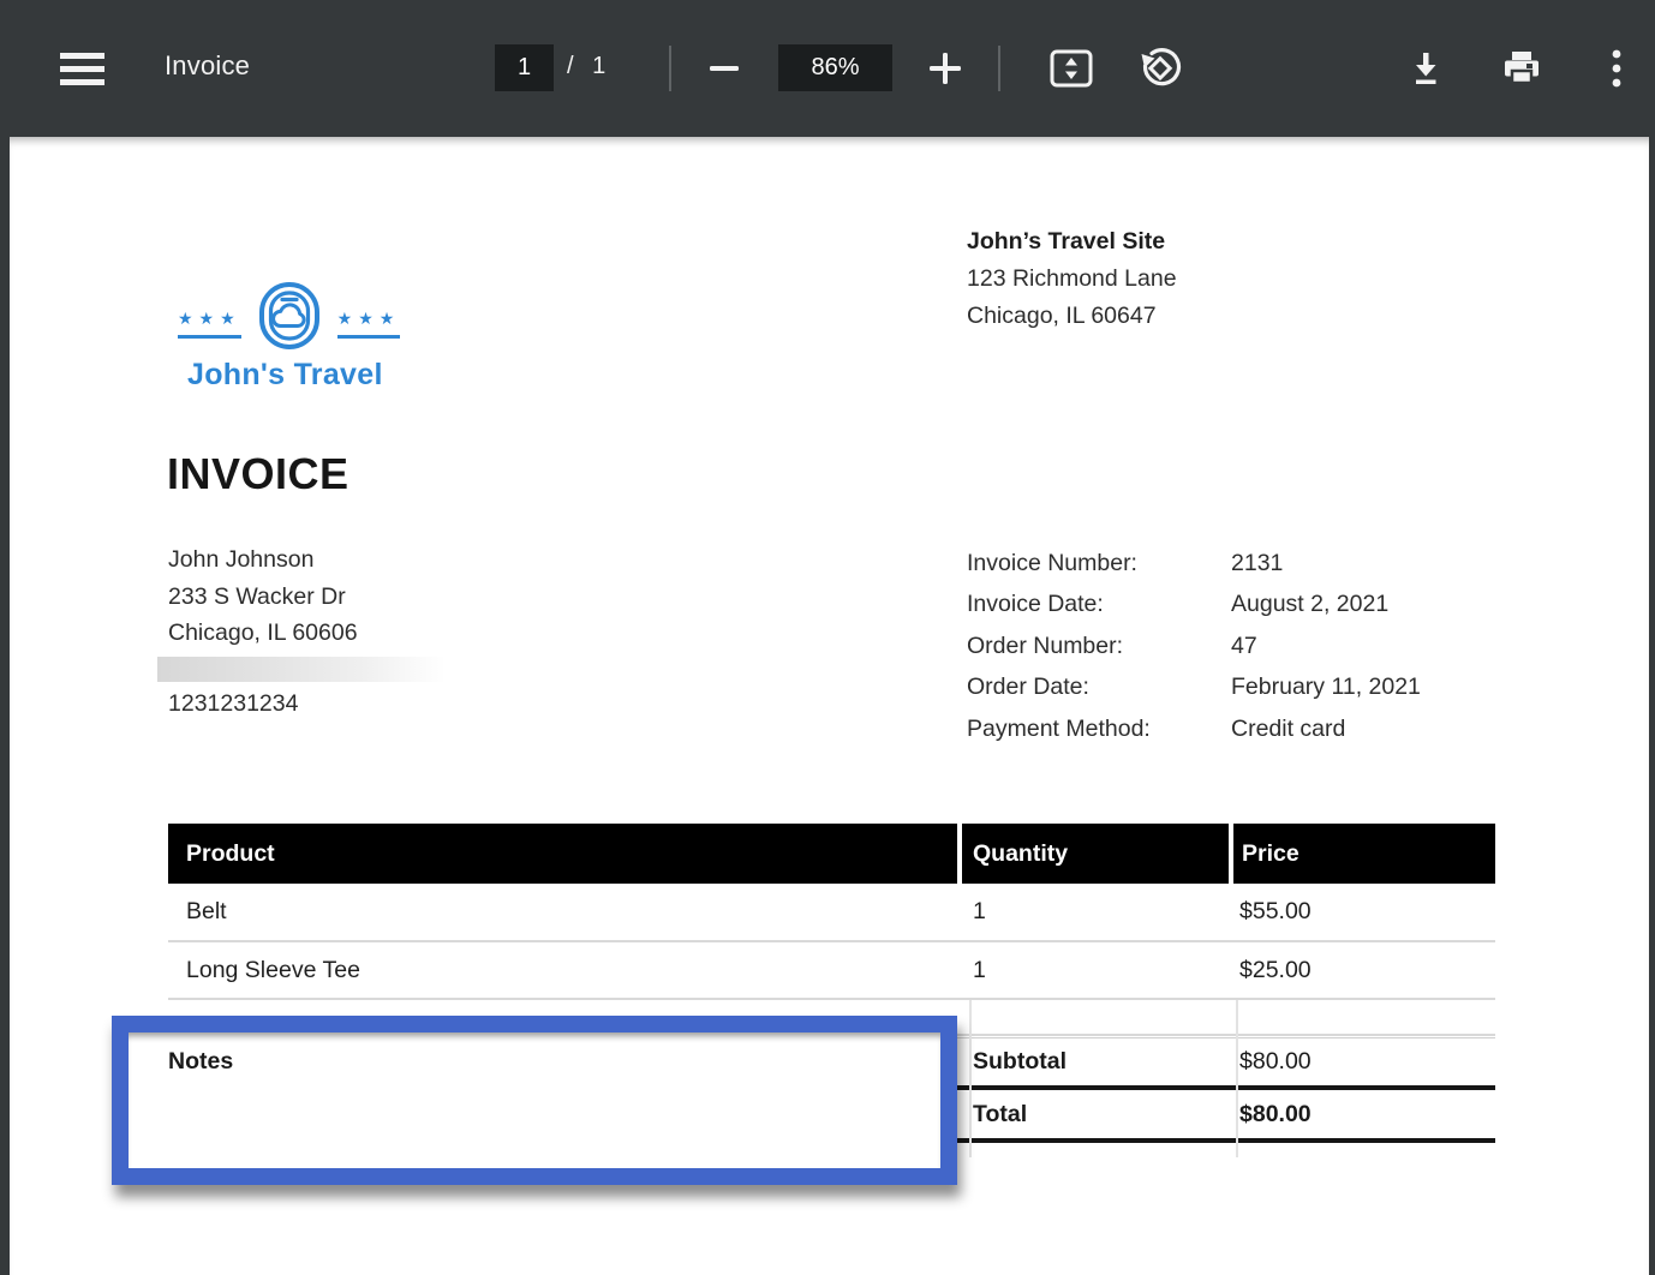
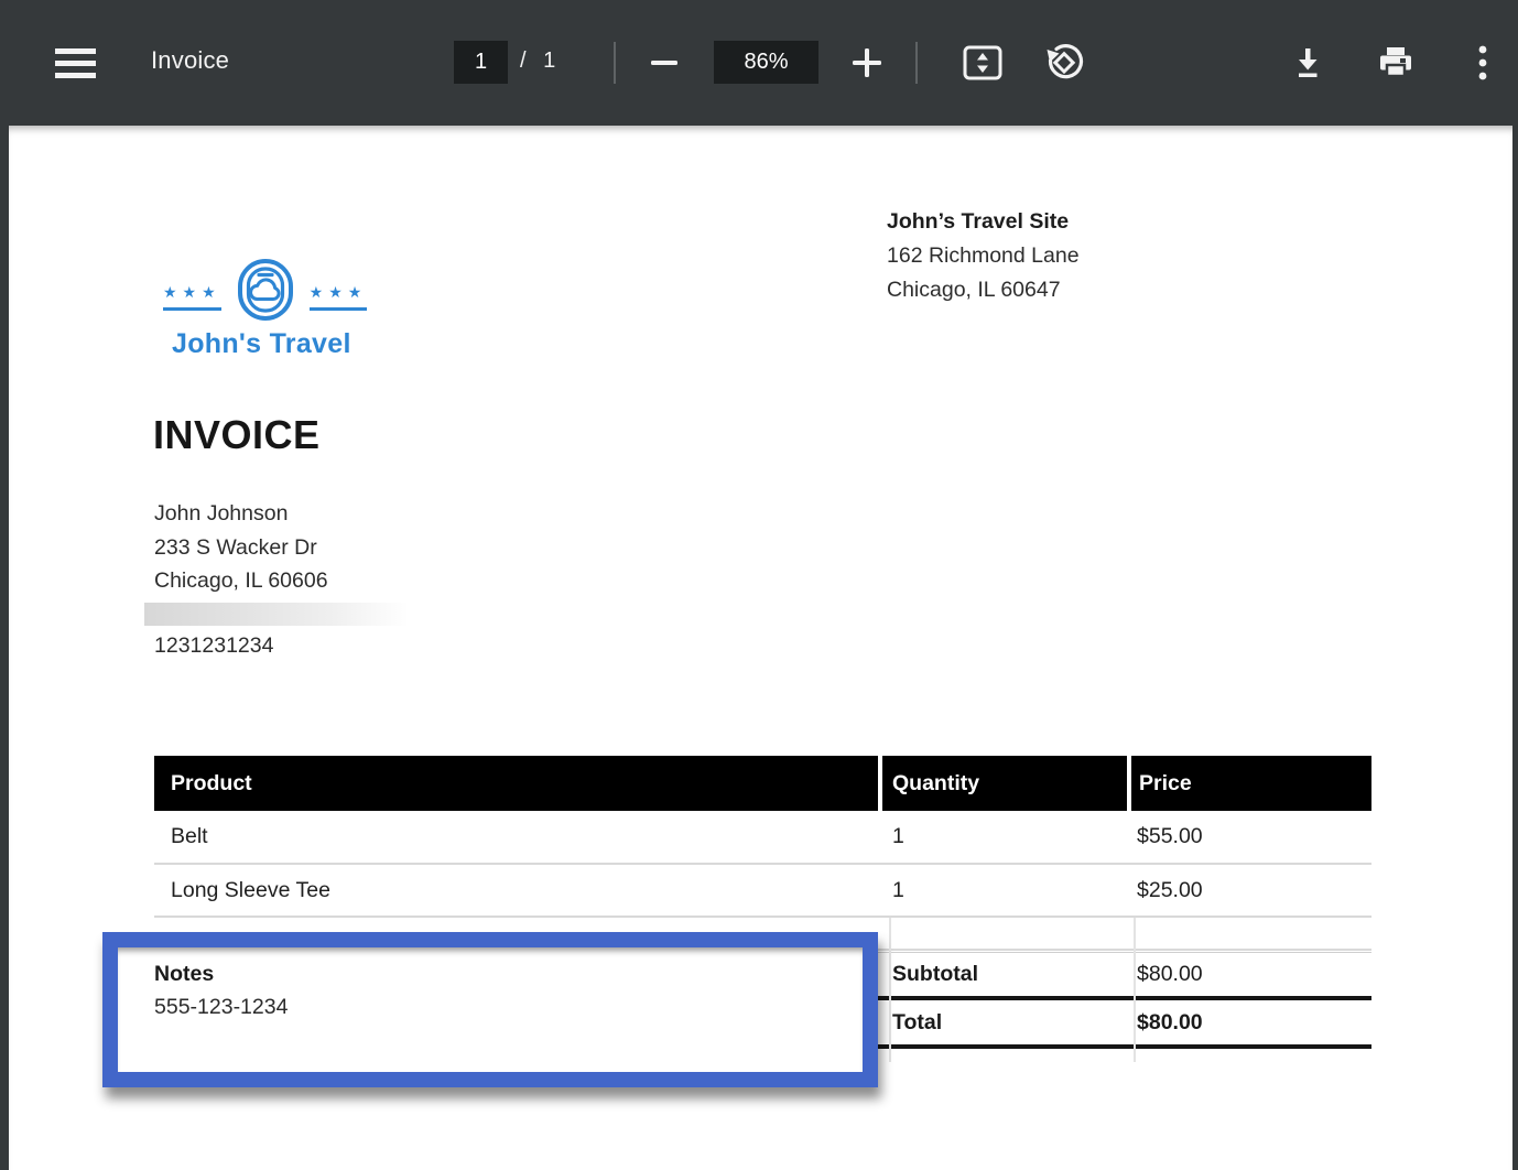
  Invoice
  1
  / 1
  86%
  ★★★
  ★★★
  John's Travel
  John’s Travel Site
- 123 Richmond Lane
+ 162 Richmond Lane
  Chicago, IL 60647
  INVOICE
  John Johnson
  233 S Wacker Dr
  Chicago, IL 60606
  1231231234
- Invoice Number:
- 2131
- Invoice Date:
- August 2, 2021
- Order Number:
- 47
- Order Date:
- February 11, 2021
- Payment Method:
- Credit card
  Product
  Quantity
  Price
  Belt
  1
  $55.00
  Long Sleeve Tee
  1
  $25.00
  Subtotal
  $80.00
  Total
  $80.00
  Notes
+ 555-123-1234
